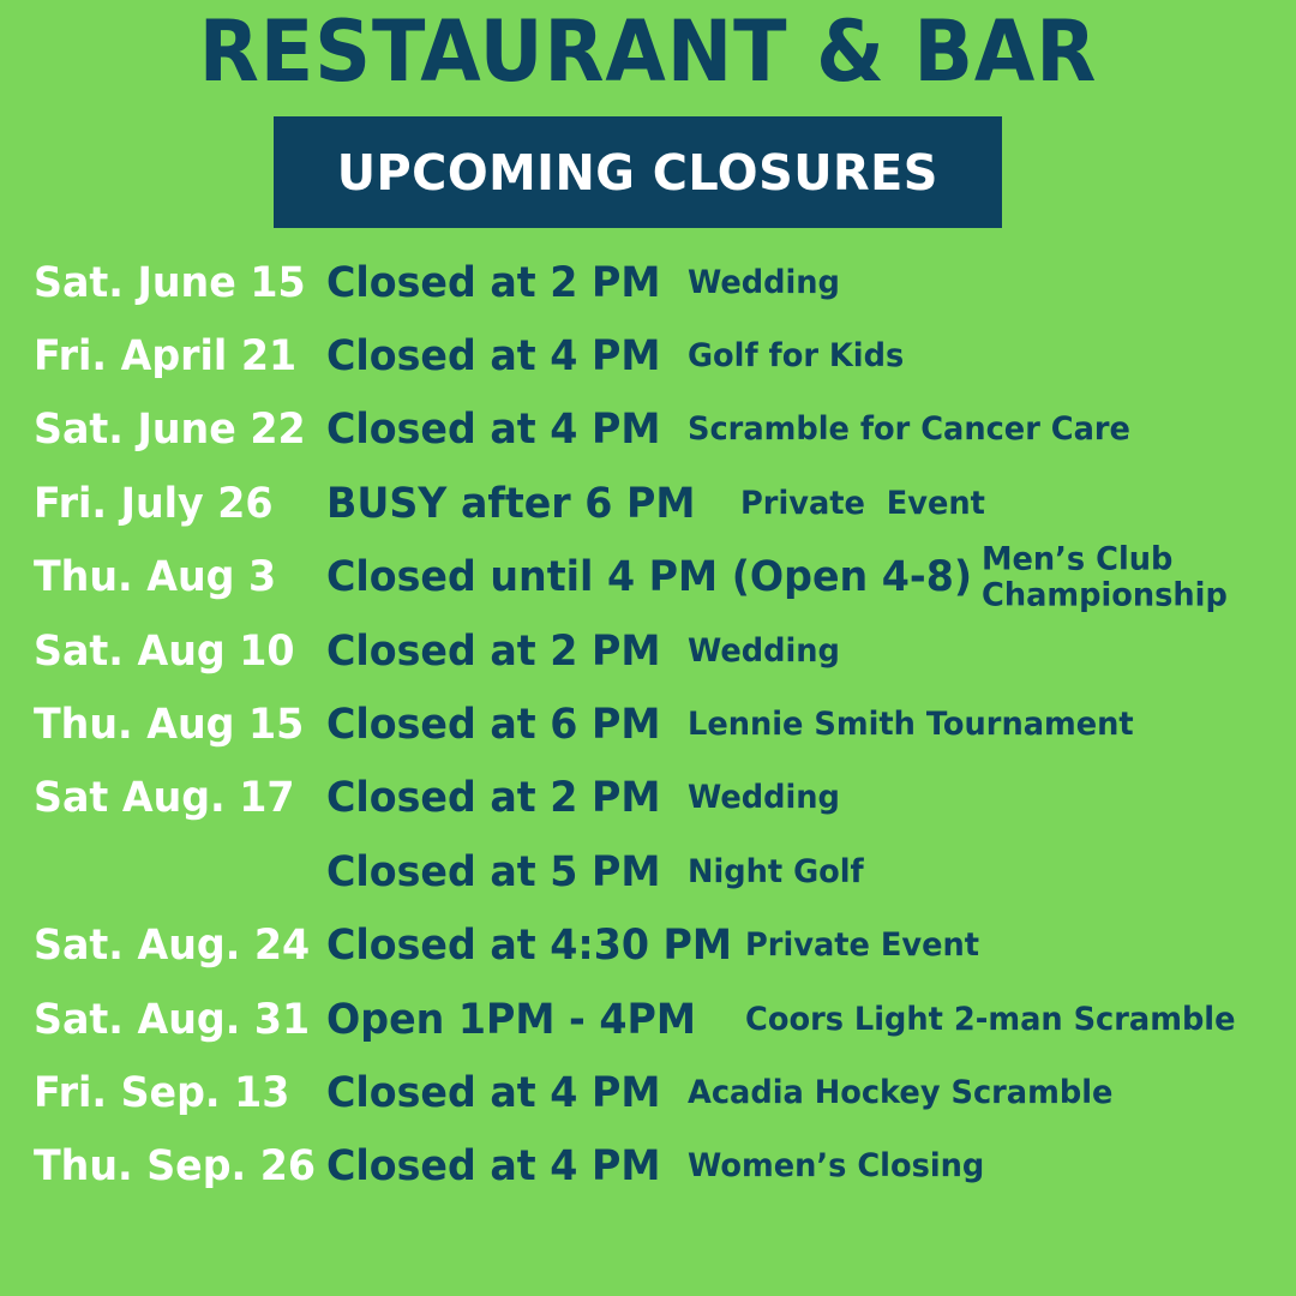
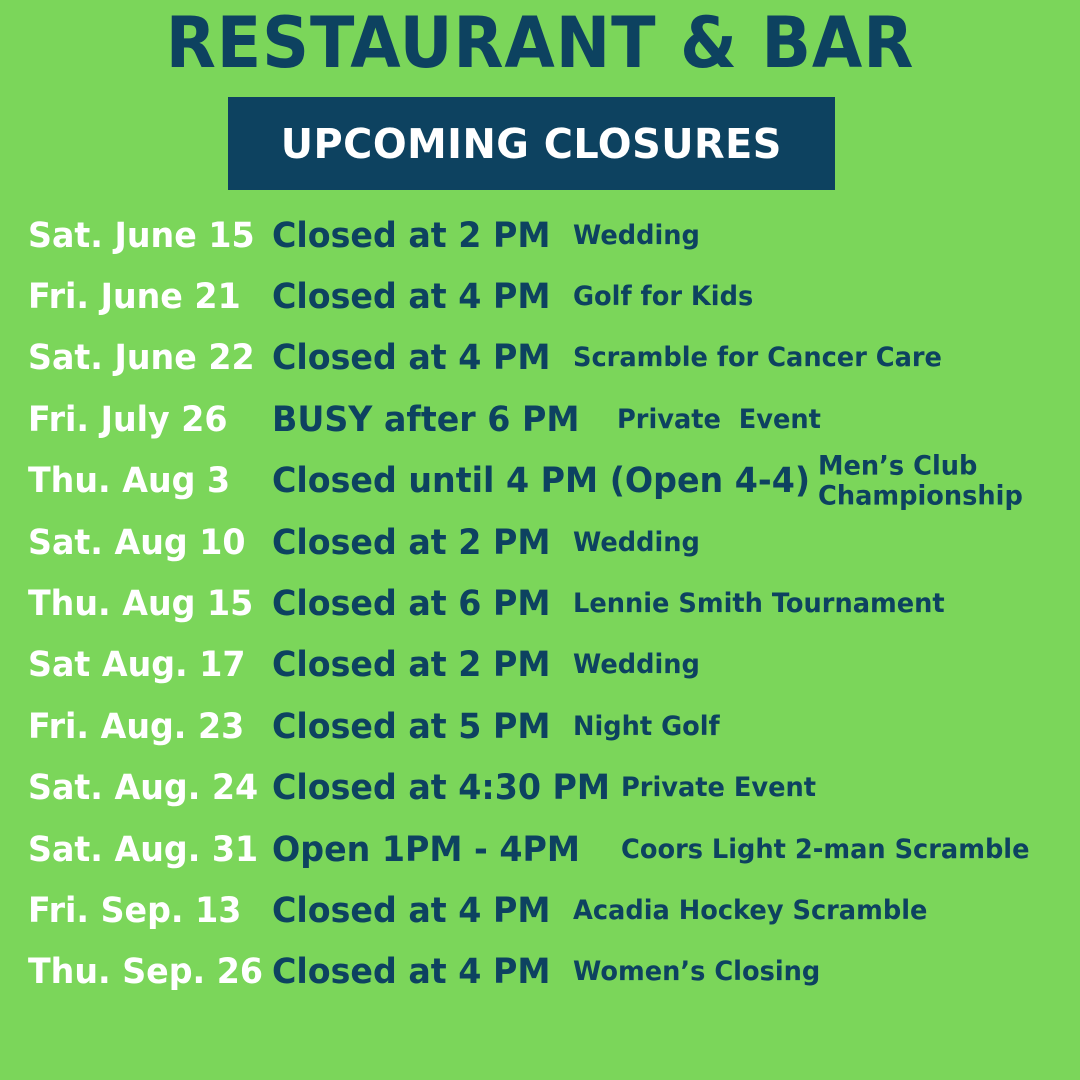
  RESTAURANT & BAR
  UPCOMING CLOSURES
  Sat. June 15
  Closed at 2 PM
  Wedding
- Fri. April 21
+ Fri. June 21
  Closed at 4 PM
  Golf for Kids
  Sat. June 22
  Closed at 4 PM
  Scramble for Cancer Care
  Fri. July 26
  BUSY after 6 PM
  Private Event
  Thu. Aug 3
- Closed until 4 PM (Open 4-8)
+ Closed until 4 PM (Open 4-4)
  Men’s Club
  Championship
  Sat. Aug 10
  Closed at 2 PM
  Wedding
  Thu. Aug 15
  Closed at 6 PM
  Lennie Smith Tournament
  Sat Aug. 17
  Closed at 2 PM
  Wedding
+ Fri. Aug. 23
  Closed at 5 PM
  Night Golf
  Sat. Aug. 24
  Closed at 4:30 PM
  Private Event
  Sat. Aug. 31
  Open 1PM - 4PM
  Coors Light 2-man Scramble
  Fri. Sep. 13
  Closed at 4 PM
  Acadia Hockey Scramble
  Thu. Sep. 26
  Closed at 4 PM
  Women’s Closing
